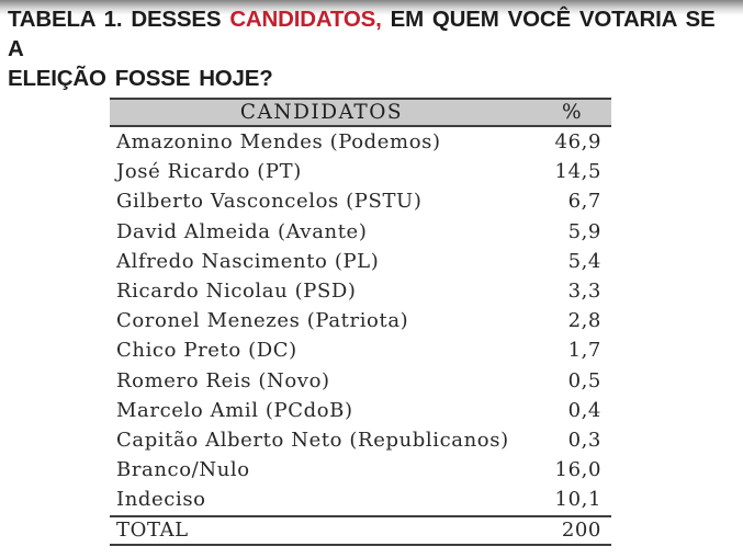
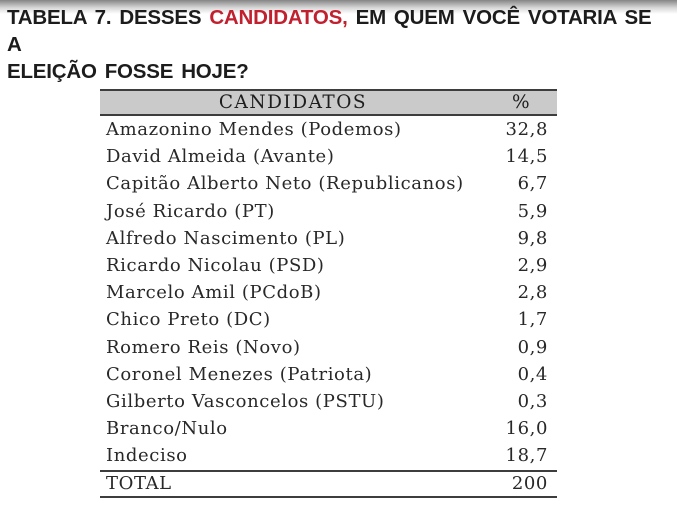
- TABELA 1. DESSES CANDIDATOS, EM QUEM VOCÊ VOTARIA SE A
+ TABELA 7. DESSES CANDIDATOS, EM QUEM VOCÊ VOTARIA SE A
  ELEIÇÃO FOSSE HOJE?
  CANDIDATOS	%
- Amazonino Mendes (Podemos)	46,9
+ Amazonino Mendes (Podemos)	32,8
- José Ricardo (PT)	14,5
+ David Almeida (Avante)	14,5
- Gilberto Vasconcelos (PSTU)	6,7
+ Capitão Alberto Neto (Republicanos)	6,7
- David Almeida (Avante)	5,9
+ José Ricardo (PT)	5,9
- Alfredo Nascimento (PL)	5,4
+ Alfredo Nascimento (PL)	9,8
- Ricardo Nicolau (PSD)	3,3
+ Ricardo Nicolau (PSD)	2,9
- Coronel Menezes (Patriota)	2,8
+ Marcelo Amil (PCdoB)	2,8
  Chico Preto (DC)	1,7
- Romero Reis (Novo)	0,5
+ Romero Reis (Novo)	0,9
- Marcelo Amil (PCdoB)	0,4
+ Coronel Menezes (Patriota)	0,4
- Capitão Alberto Neto (Republicanos)	0,3
+ Gilberto Vasconcelos (PSTU)	0,3
  Branco/Nulo	16,0
- Indeciso	10,1
+ Indeciso	18,7
  TOTAL	200
